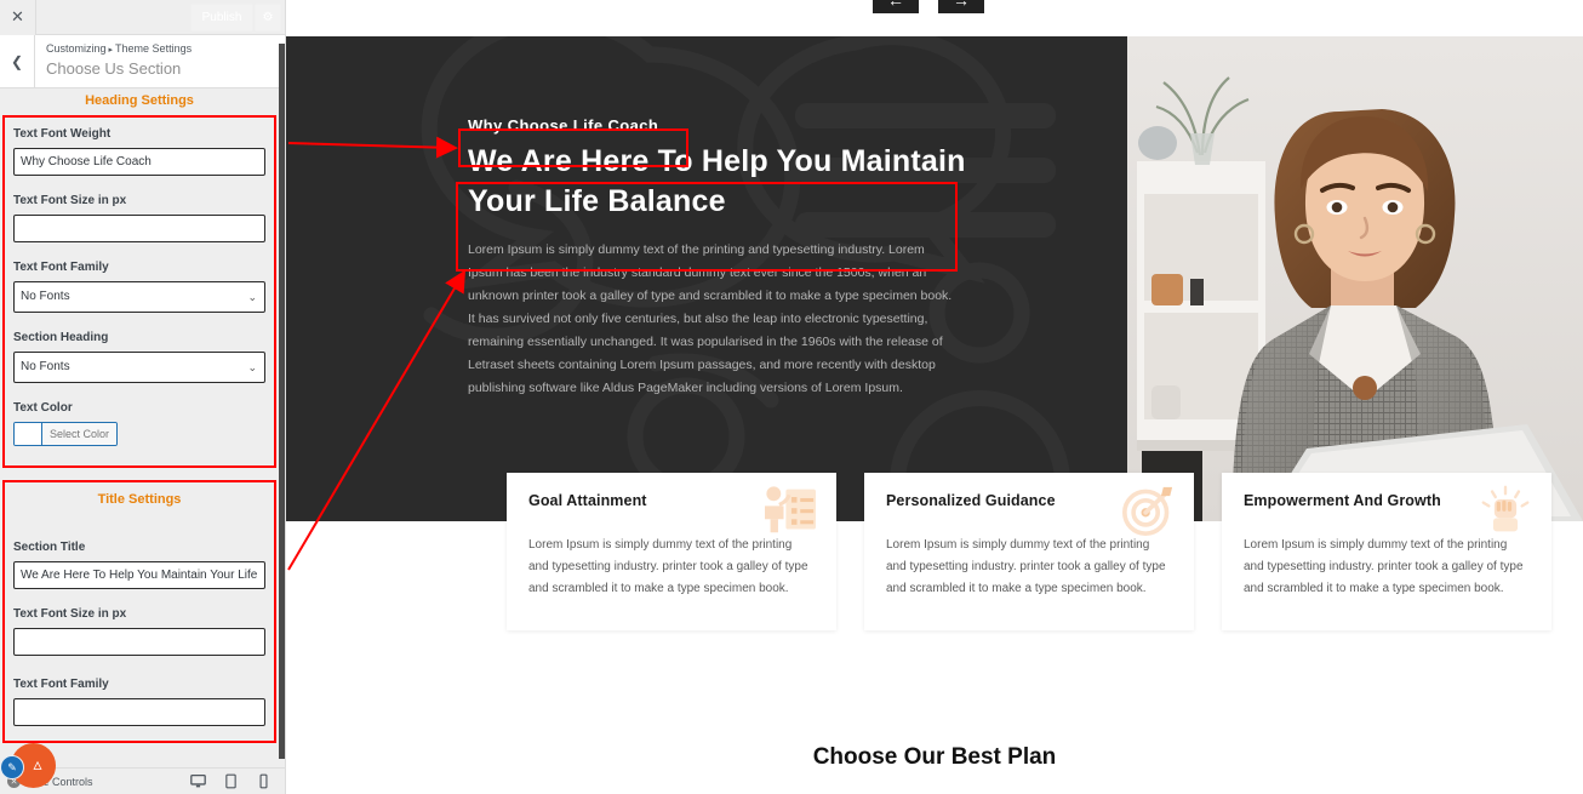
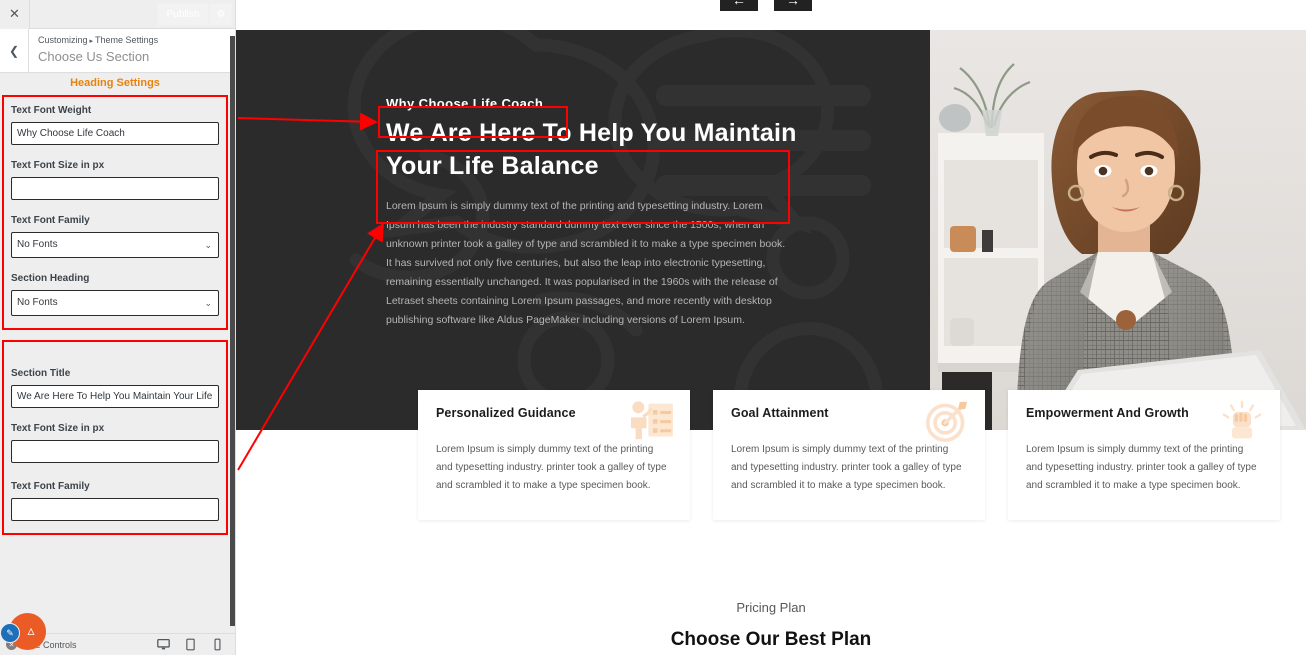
  ✕
  ❮
  Customizing Theme Settings
  Choose Us Section
  Heading Settings
  Text Font Weight
  Why Choose Life Coach
  Text Font Size in px
  Text Font Family
  No Fonts
  ⌄
  Section Heading
  No Fonts
  ⌄
- Text Color
- Select Color
- Title Settings
  Section Title
  We Are Here To Help You Maintain Your Life
  Text Font Size in px
  Text Font Family
  Why Choose Life Coach
  We Are Here To Help You Maintain Your Life Balance
  Lorem Ipsum is simply dummy text of the printing and typesetting industry. Lorem Ipsum has been the industry standard dummy text ever since the 1500s, when an unknown printer took a galley of type and scrambled it to make a type specimen book. It has survived not only five centuries, but also the leap into electronic typesetting, remaining essentially unchanged. It was popularised in the 1960s with the release of Letraset sheets containing Lorem Ipsum passages, and more recently with desktop publishing software like Aldus PageMaker including versions of Lorem Ipsum.
- Goal Attainment
+ Personalized Guidance
  Lorem Ipsum is simply dummy text of the printing and typesetting industry. printer took a galley of type and scrambled it to make a type specimen book.
- Personalized Guidance
+ Goal Attainment
  Lorem Ipsum is simply dummy text of the printing and typesetting industry. printer took a galley of type and scrambled it to make a type specimen book.
  Empowerment And Growth
  Lorem Ipsum is simply dummy text of the printing and typesetting industry. printer took a galley of type and scrambled it to make a type specimen book.
+ Pricing Plan
  Choose Our Best Plan
  ▵
  ✎
